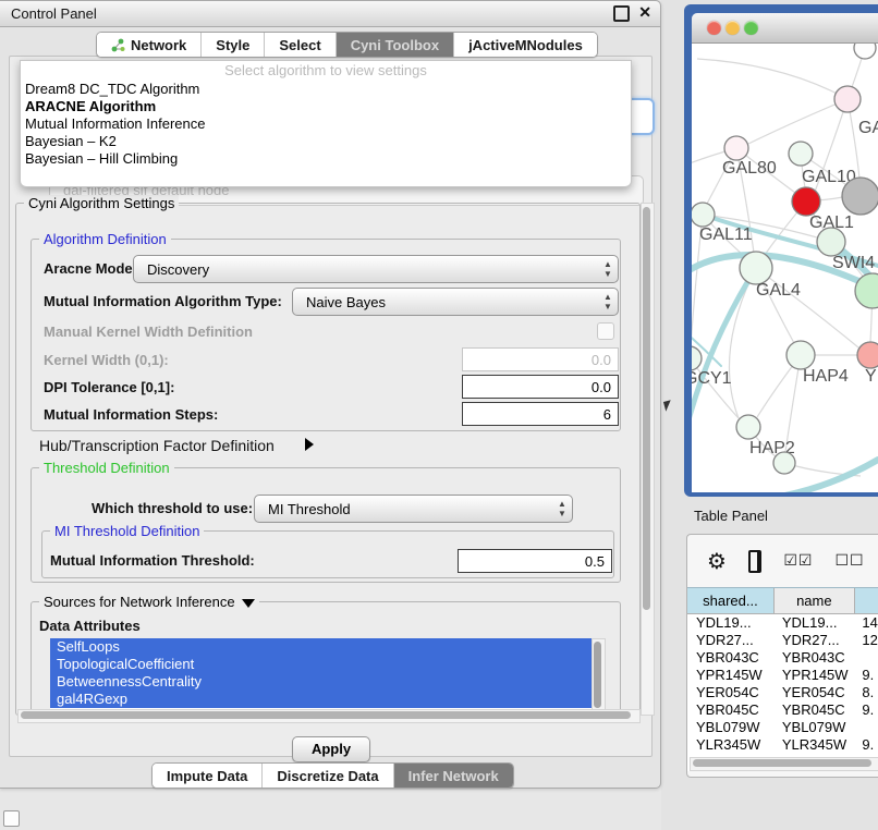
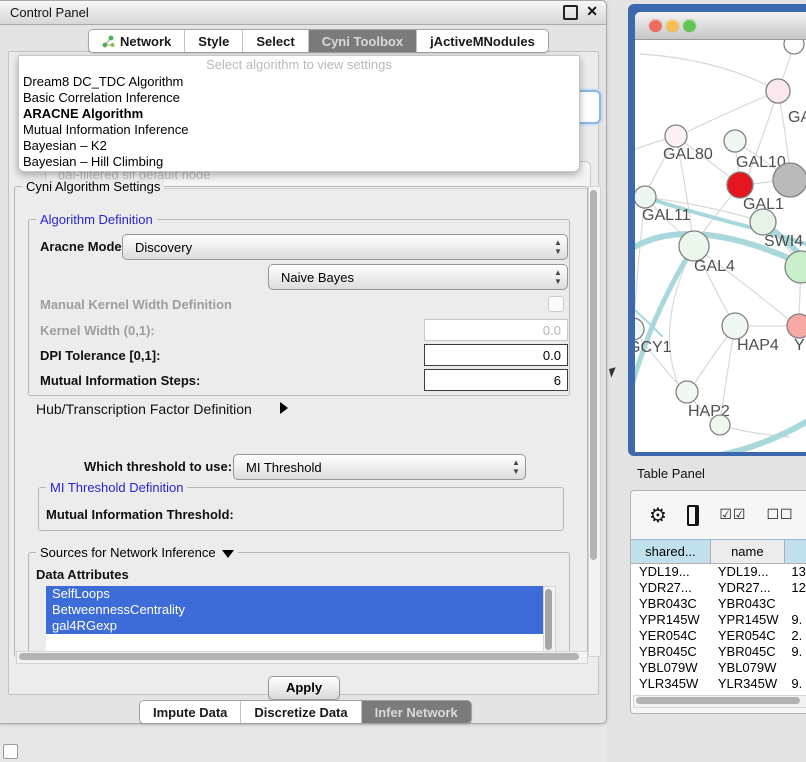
  Control Panel
  ✕
  gal-filtered sif default node
  Network
  Style
  Select
  Cyni Toolbox
  jActiveMNodules
  Cyni Algorithm Settings
  Algorithm Definition
  Aracne Mode
  Discovery
  ▲
  ▼
- Mutual Information Algorithm Type:
  Naive Bayes
  ▲
  ▼
  Manual Kernel Width Definition
  Kernel Width (0,1):
  0.0
  DPI Tolerance [0,1]:
  0.0
  Mutual Information Steps:
  6
  Hub/Transcription Factor Definition
- Threshold Definition
  Which threshold to use:
  MI Threshold
  ▲
  ▼
  MI Threshold Definition
  Mutual Information Threshold:
- 0.5
  Sources for Network Inference
  Data Attributes
  SelfLoops
- TopologicalCoefficient
  BetweennessCentrality
  gal4RGexp
  Apply
  Impute Data
  Discretize Data
  Infer Network
  GAL80
  GAL10
  GAL1
  GAL11
  SWI4
  GAL4
  GCY1
  HAP4
  Y
  HAP2
  Table Panel
  ⚙
  ☑☑
  ☐☐
  shared...
  name
  YDL19...
  YDL19...
- 14
+ 13
  YDR27...
  YDR27...
  12
  YBR043C
  YBR043C
  YPR145W
  YPR145W
  9.
  YER054C
  YER054C
- 8.
+ 2.
  YBR045C
  YBR045C
  9.
  YBL079W
  YBL079W
  YLR345W
  YLR345W
  9.
  Select algorithm to view settings
  Dream8 DC_TDC Algorithm
+ Basic Correlation Inference
  ARACNE Algorithm
  Mutual Information Inference
  Bayesian – K2
  Bayesian – Hill Climbing
